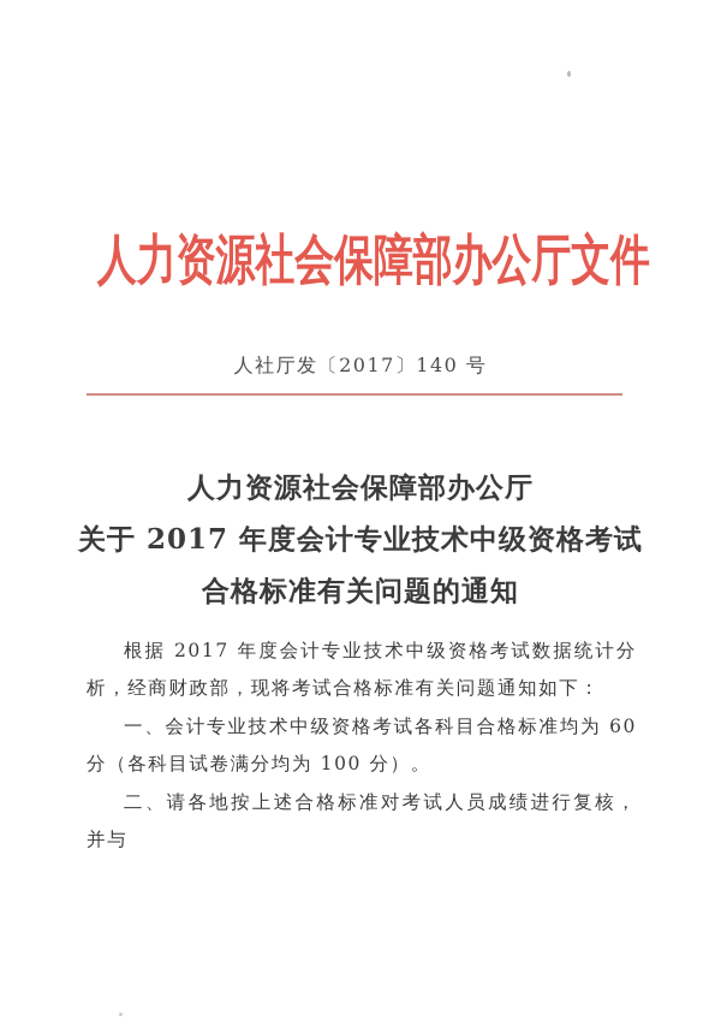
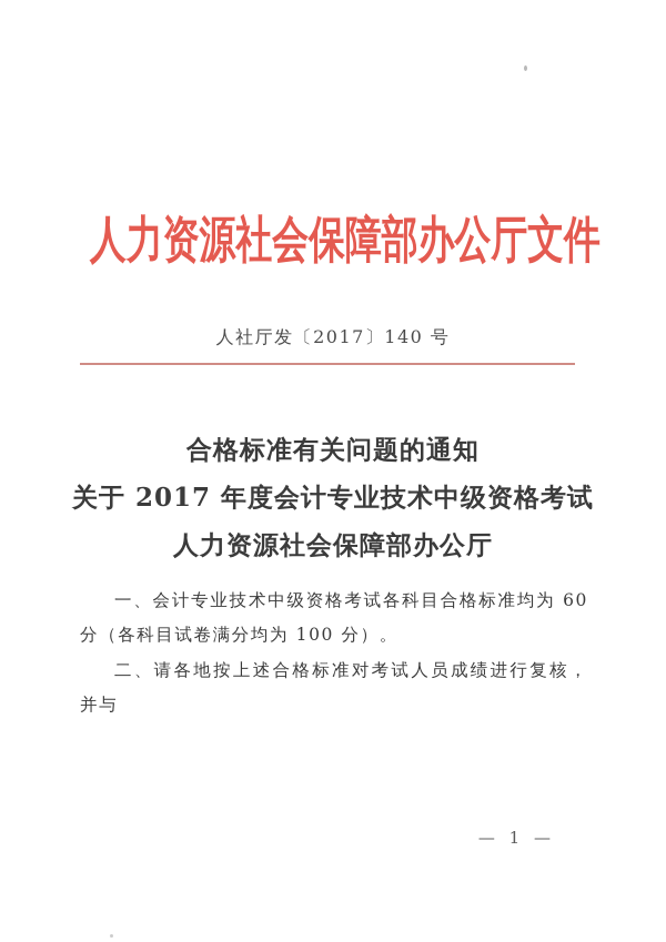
  人力资源社会保障部办公厅文件
  人社厅发〔2017〕140 号
- 人力资源社会保障部办公厅
+ 合格标准有关问题的通知
  关于 2017 年度会计专业技术中级资格考试
- 合格标准有关问题的通知
+ 人力资源社会保障部办公厅
- 根据 2017 年度会计专业技术中级资格考试数据统计分析，经商财政部，现将考试合格标准有关问题通知如下：
  一、会计专业技术中级资格考试各科目合格标准均为 60 分（各科目试卷满分均为 100 分）。
  二、请各地按上述合格标准对考试人员成绩进行复核，并与
+ — 1 —
